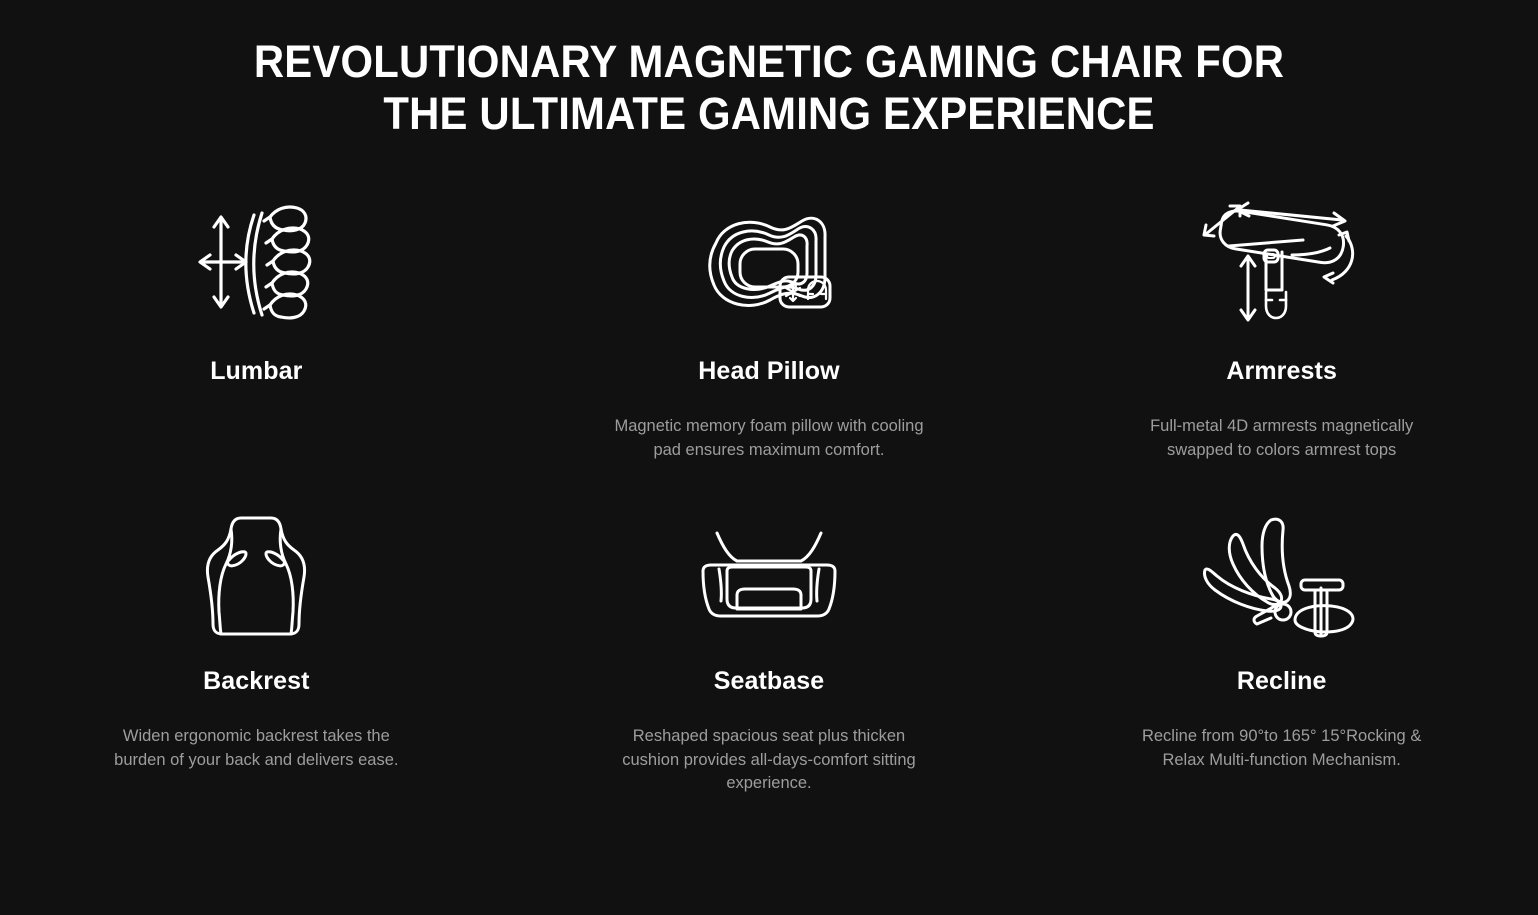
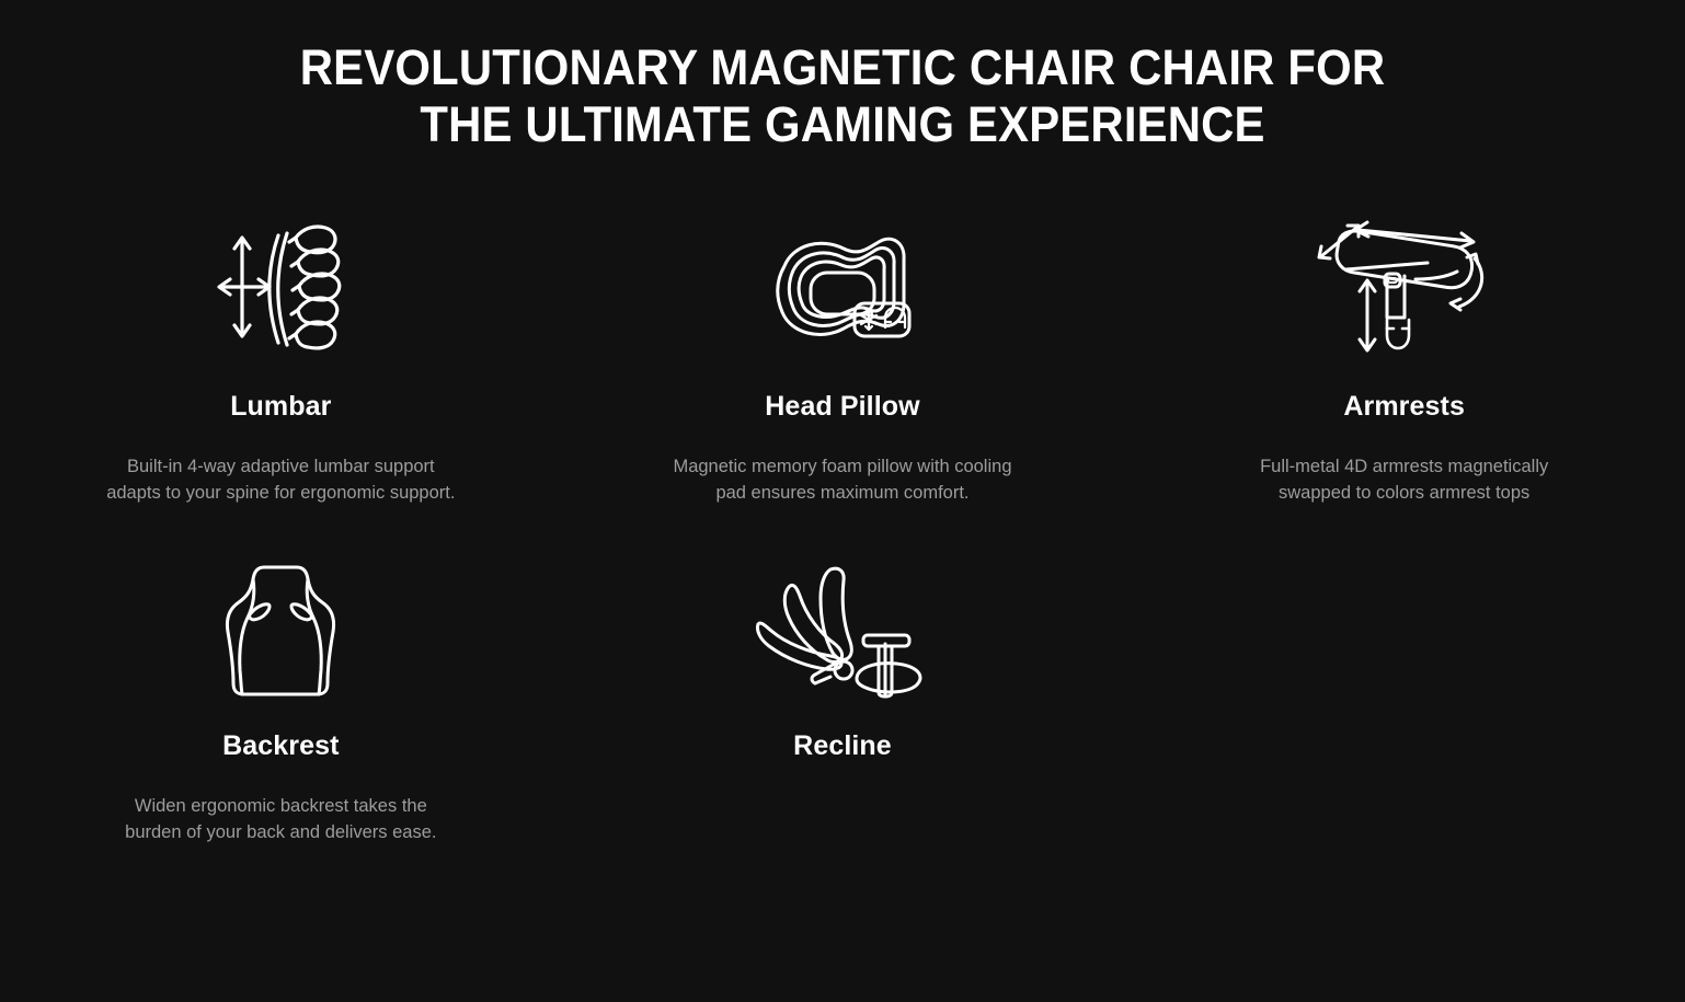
- REVOLUTIONARY MAGNETIC GAMING CHAIR FOR
+ REVOLUTIONARY MAGNETIC CHAIR CHAIR FOR
  THE ULTIMATE GAMING EXPERIENCE
  Lumbar
+ Built-in 4-way adaptive lumbar support adapts to your spine for ergonomic support.
  Head Pillow
  Magnetic memory foam pillow with cooling pad ensures maximum comfort.
  Armrests
  Full-metal 4D armrests magnetically swapped to colors armrest tops
  Backrest
  Widen ergonomic backrest takes the burden of your back and delivers ease.
- Seatbase
- Reshaped spacious seat plus thicken cushion provides all-days-comfort sitting experience.
  Recline
- Recline from 90°to 165° 15°Rocking & Relax Multi-function Mechanism.
